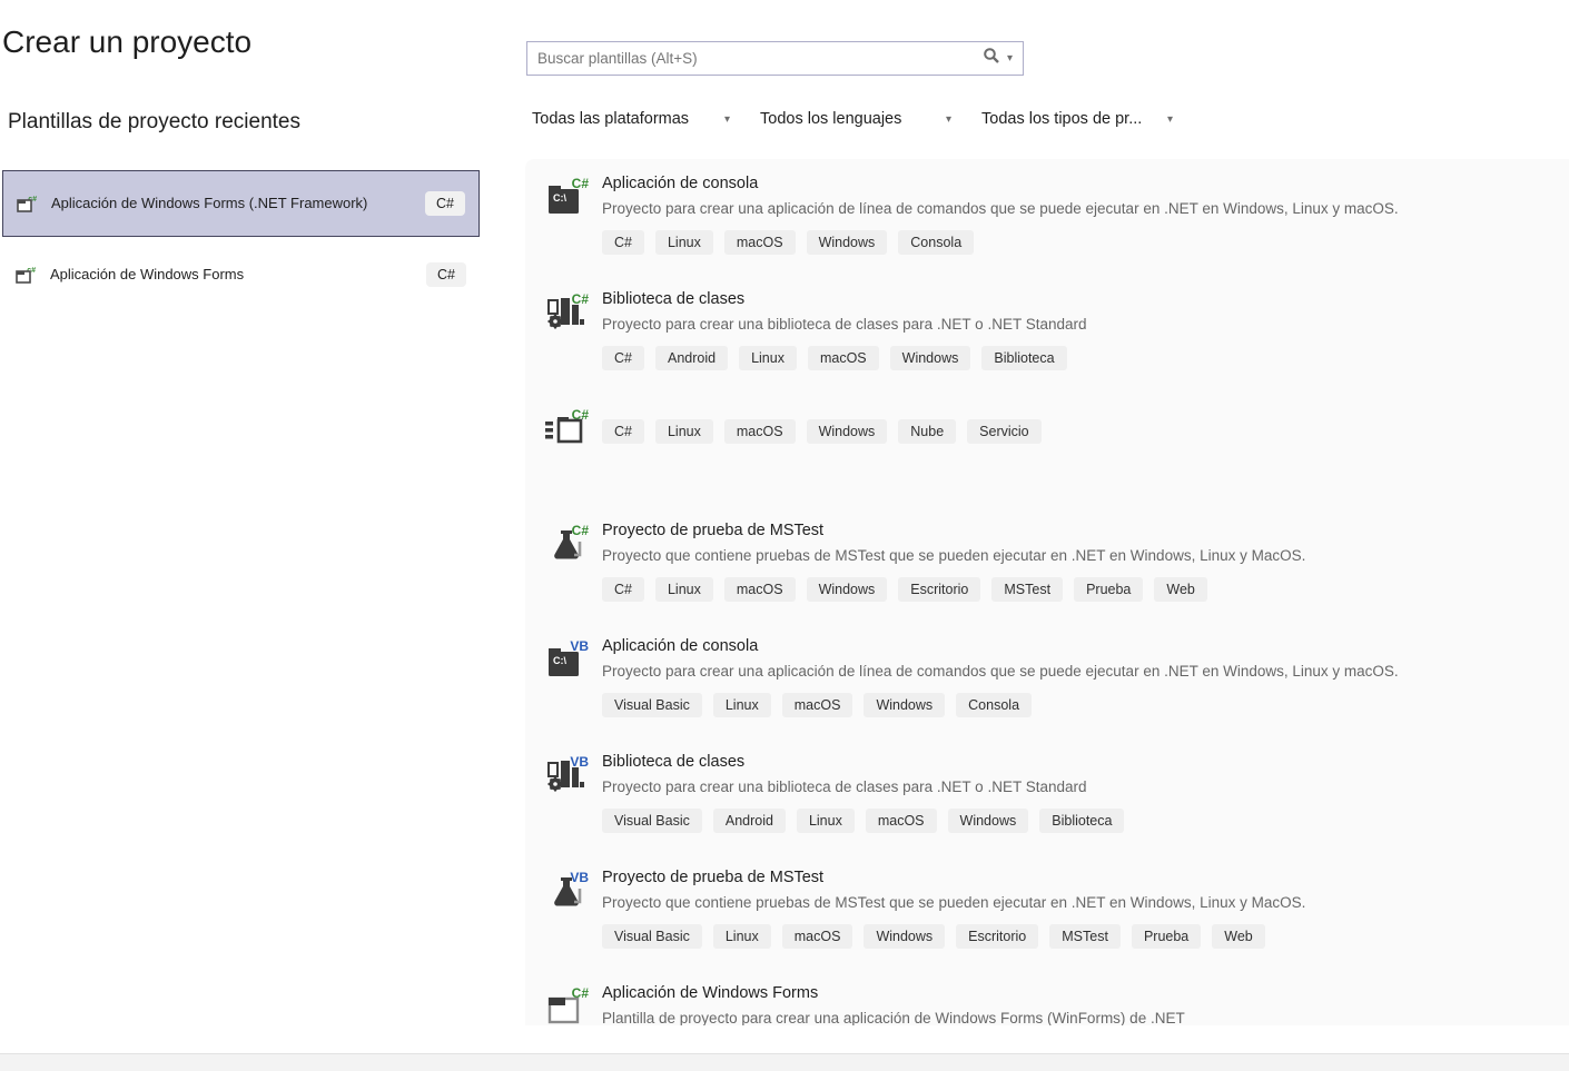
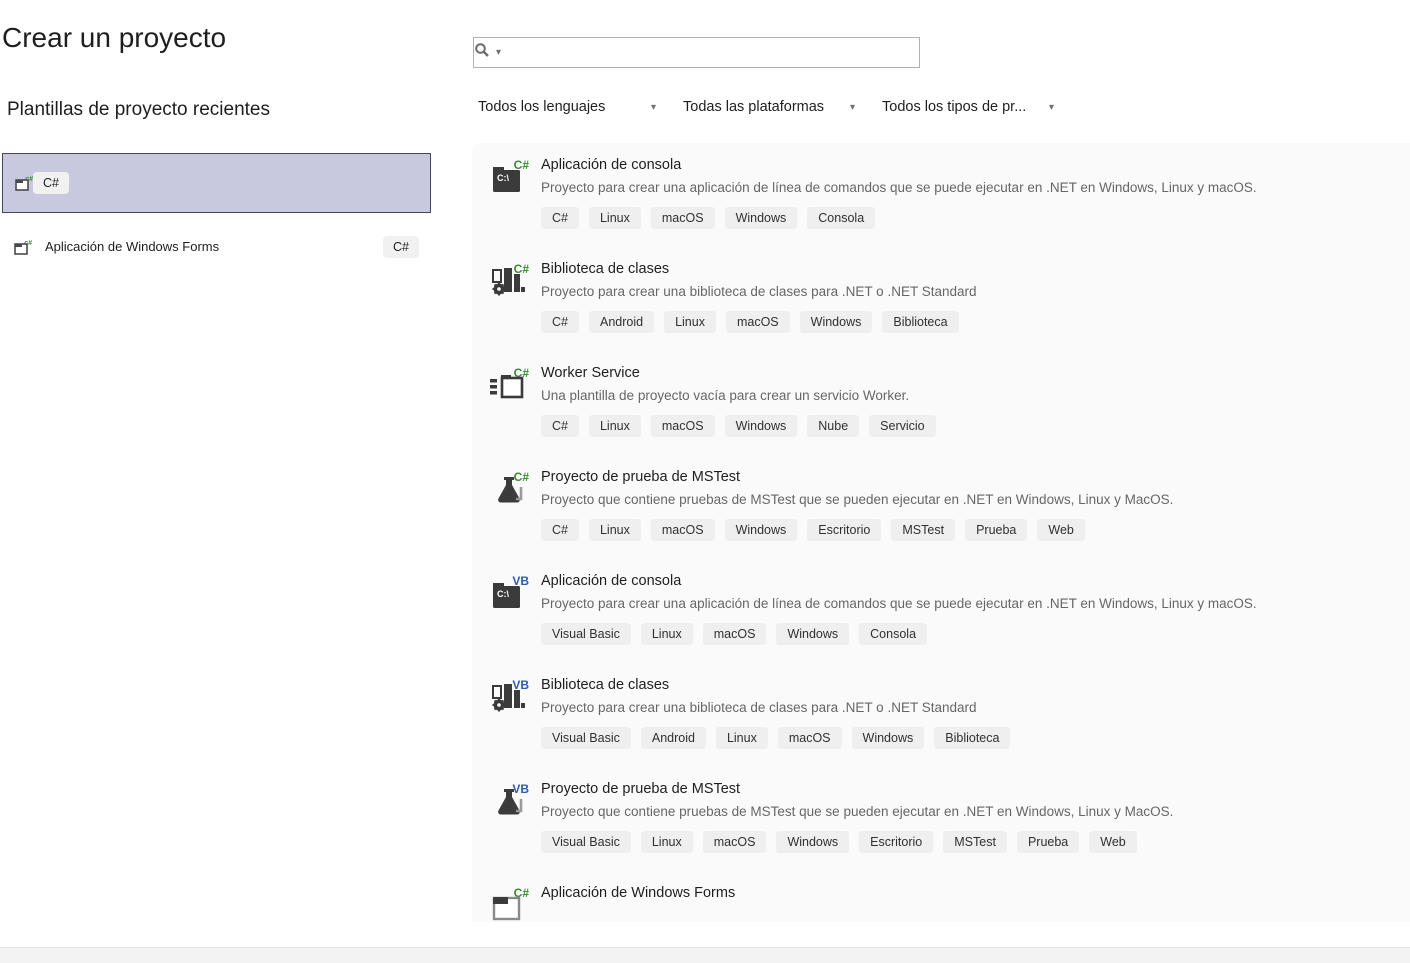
  Crear un proyecto
- Buscar plantillas (Alt+S)
  ▾
- Todas las plataformas
+ Todos los lenguajes
  ▾
- Todos los lenguajes
+ Todas las plataformas
  ▾
- Todas los tipos de pr...
+ Todos los tipos de pr...
  ▾
  Plantillas de proyecto recientes
- Aplicación de Windows Forms (.NET Framework)
  C#
  Aplicación de Windows Forms
  C#
  C#
  C:\
  Aplicación de consola
  Proyecto para crear una aplicación de línea de comandos que se puede ejecutar en .NET en Windows, Linux y macOS.
  C#
  Linux
  macOS
  Windows
  Consola
  C#
  Biblioteca de clases
  Proyecto para crear una biblioteca de clases para .NET o .NET Standard
  C#
  Android
  Linux
  macOS
  Windows
  Biblioteca
  C#
+ Worker Service
+ Una plantilla de proyecto vacía para crear un servicio Worker.
  C#
  Linux
  macOS
  Windows
  Nube
  Servicio
  C#
  Proyecto de prueba de MSTest
  Proyecto que contiene pruebas de MSTest que se pueden ejecutar en .NET en Windows, Linux y MacOS.
  C#
  Linux
  macOS
  Windows
  Escritorio
  MSTest
  Prueba
  Web
  VB
  C:\
  Aplicación de consola
  Proyecto para crear una aplicación de línea de comandos que se puede ejecutar en .NET en Windows, Linux y macOS.
  Visual Basic
  Linux
  macOS
  Windows
  Consola
  VB
  Biblioteca de clases
  Proyecto para crear una biblioteca de clases para .NET o .NET Standard
  Visual Basic
  Android
  Linux
  macOS
  Windows
  Biblioteca
  VB
  Proyecto de prueba de MSTest
  Proyecto que contiene pruebas de MSTest que se pueden ejecutar en .NET en Windows, Linux y MacOS.
  Visual Basic
  Linux
  macOS
  Windows
  Escritorio
  MSTest
  Prueba
  Web
  C#
  Aplicación de Windows Forms
- Plantilla de proyecto para crear una aplicación de Windows Forms (WinForms) de .NET
